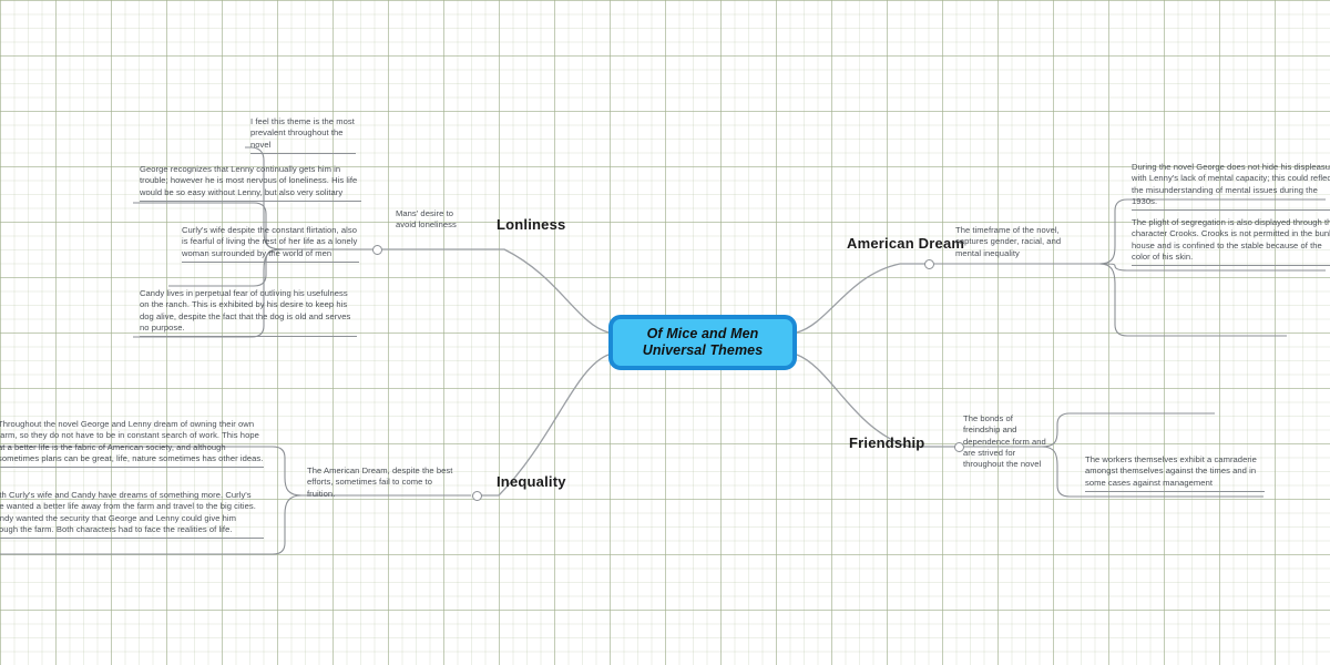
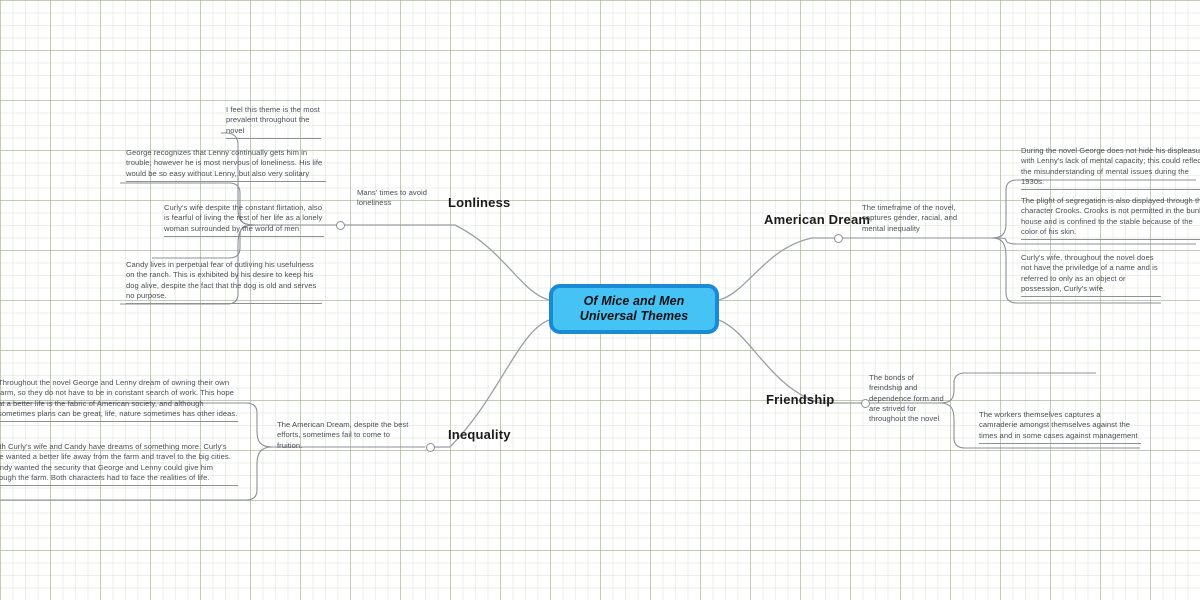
  Of Mice and Men Universal Themes
  Lonliness
- Mans' desire to avoid loneliness
+ Mans' times to avoid loneliness
  I feel this theme is the most prevalent throughout the novel
  George recognizes that Lenny continually gets him in trouble; however he is most nervous of loneliness. His life would be so easy without Lenny, but also very solitary
  Curly's wife despite the constant flirtation, also is fearful of living the rest of her life as a lonely woman surrounded by the world of men
  Candy lives in perpetual fear of outliving his usefulness on the ranch. This is exhibited by his desire to keep his dog alive, despite the fact that the dog is old and serves no purpose.
  American Dream
  The timeframe of the novel, captures gender, racial, and mental inequality
  During the novel George does not hide his displeasu with Lenny's lack of mental capacity; this could reflec the misunderstanding of mental issues during the 1930s.
  The plight of segregation is also displayed through th character Crooks. Crooks is not permitted in the bun house and is confined to the stable because of the color of his skin.
+ Curly's wife, throughout the novel does not have the priviledge of a name and is referred to only as an object or possession, Curly's wife.
  Friendship
  The bonds of freindship and dependence form and are strived for throughout the novel
- The workers themselves exhibit a camraderie amongst themselves against the times and in some cases against management
+ The workers themselves captures a camraderie amongst themselves against the times and in some cases against management
  Inequality
  The American Dream, despite the best efforts, sometimes fail to come to fruition.
  Throughout the novel George and Lenny dream of owning their own arm, so they do not have to be in constant search of work. This hope at a better life is the fabric of American society, and although ometimes plans can be great, life, nature sometimes has other ideas.
  th Curly's wife and Candy have dreams of something more. Curly's e wanted a better life away from the farm and travel to the big cities. ndy wanted the security that George and Lenny could give him ough the farm. Both characters had to face the realities of life.
